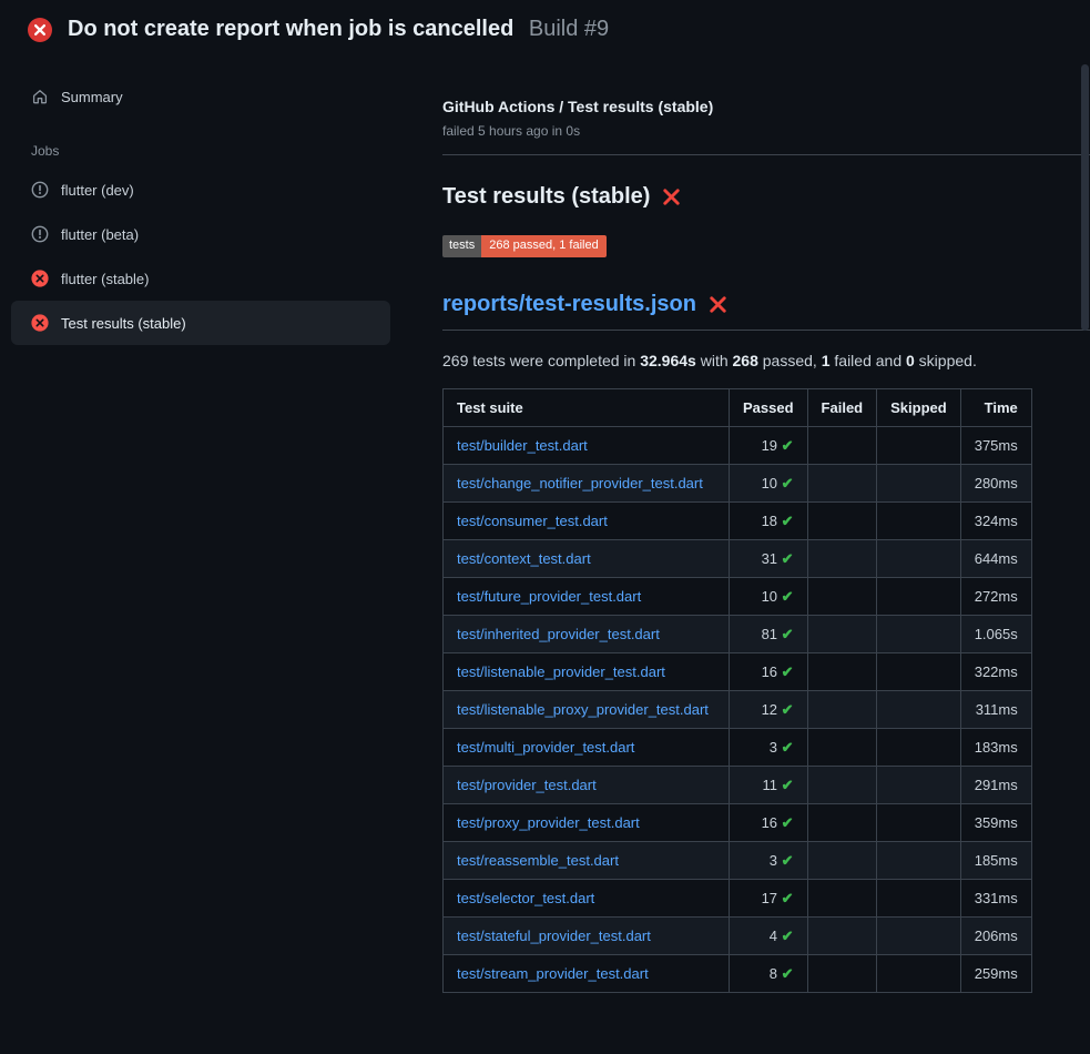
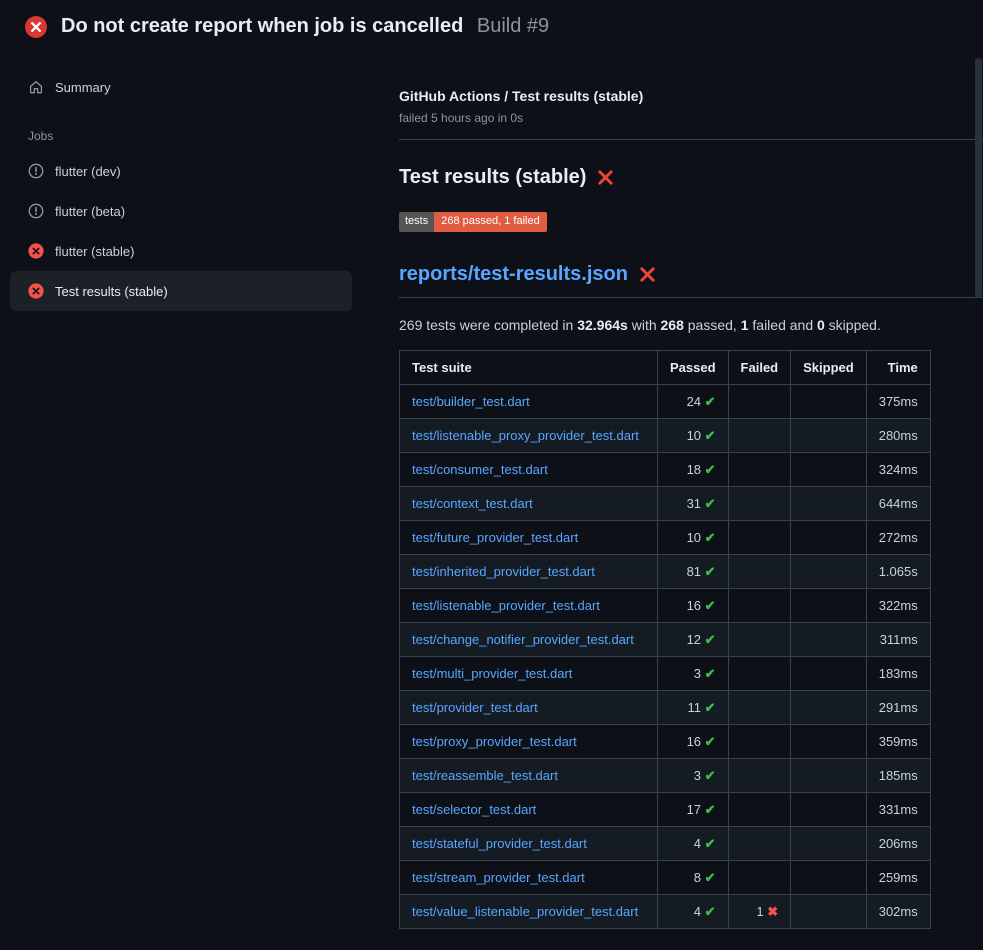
  Do not create report when job is cancelled Build #9
  Summary
  Jobs
  flutter (dev)
  flutter (beta)
  flutter (stable)
  Test results (stable)
  GitHub Actions / Test results (stable)
  failed 5 hours ago in 0s
  Test results (stable)
  tests
  268 passed, 1 failed
  reports/test-results.json
  269 tests were completed in 32.964s with 268 passed, 1 failed and 0 skipped.
  Test suite	Passed	Failed	Skipped	Time
- test/builder_test.dart	19 ✔			375ms
+ test/builder_test.dart	24 ✔			375ms
- test/change_notifier_provider_test.dart	10 ✔			280ms
+ test/listenable_proxy_provider_test.dart	10 ✔			280ms
  test/consumer_test.dart	18 ✔			324ms
  test/context_test.dart	31 ✔			644ms
  test/future_provider_test.dart	10 ✔			272ms
  test/inherited_provider_test.dart	81 ✔			1.065s
  test/listenable_provider_test.dart	16 ✔			322ms
- test/listenable_proxy_provider_test.dart	12 ✔			311ms
+ test/change_notifier_provider_test.dart	12 ✔			311ms
  test/multi_provider_test.dart	3 ✔			183ms
  test/provider_test.dart	11 ✔			291ms
  test/proxy_provider_test.dart	16 ✔			359ms
  test/reassemble_test.dart	3 ✔			185ms
  test/selector_test.dart	17 ✔			331ms
  test/stateful_provider_test.dart	4 ✔			206ms
  test/stream_provider_test.dart	8 ✔			259ms
+ test/value_listenable_provider_test.dart	4 ✔	1 ✖		302ms
